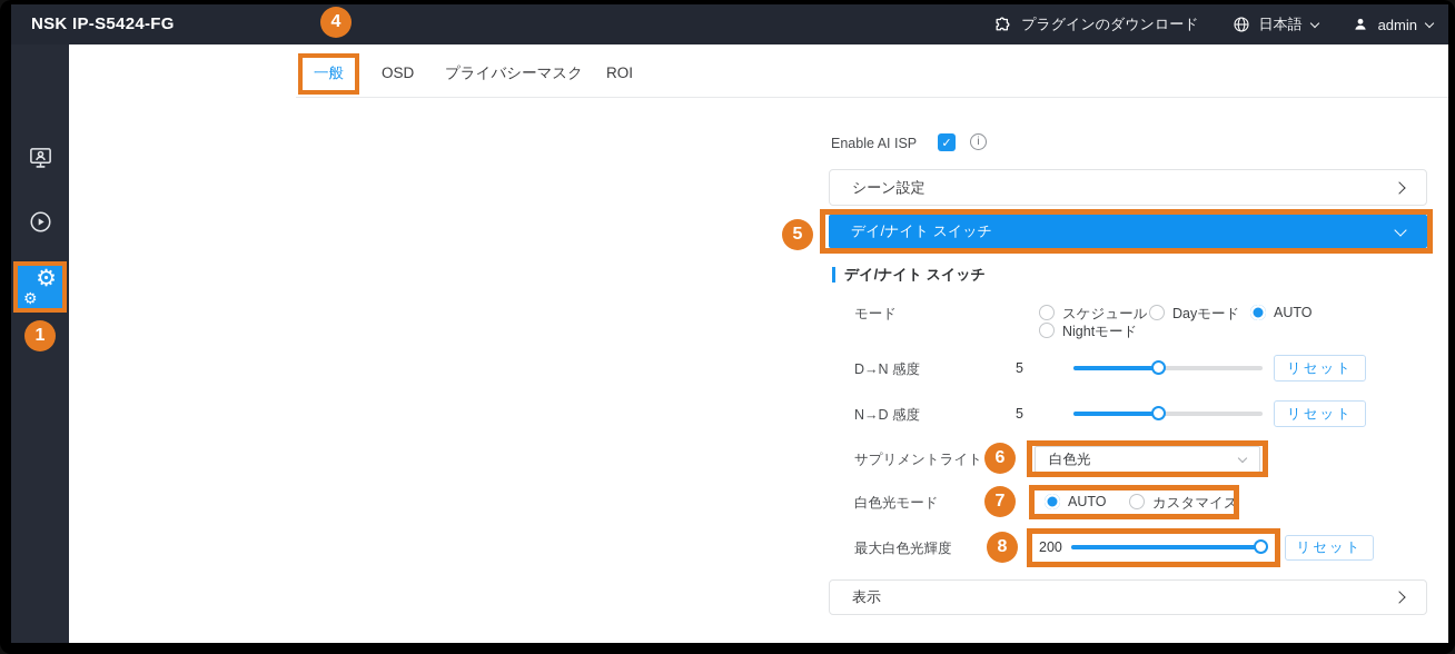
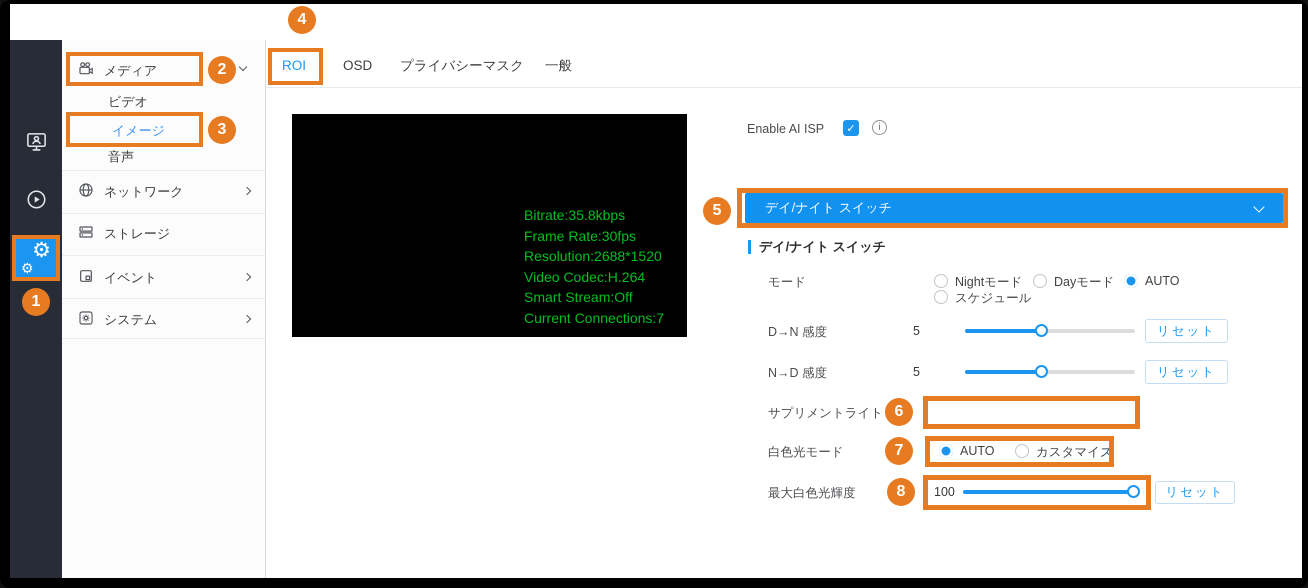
- NSK IP-S5424-FG
- プラグインのダウンロード
- 日本語
- admin
  ⚙
  ⚙
  1
+ メディア
+ 2
+ ビデオ
+ イメージ
+ 3
+ 音声
+ ネットワーク
+ ストレージ
+ イベント
+ システム
- 一般
+ ROI
  OSD
  プライバシーマスク
- ROI
+ 一般
  4
+ Bitrate:35.8kbps
+ Frame Rate:30fps
+ Resolution:2688*1520
+ Video Codec:H.264
+ Smart Stream:Off
+ Current Connections:7
  Enable AI ISP
  ✓
  i
- シーン設定
  デイ/ナイト スイッチ
  5
  デイ/ナイト スイッチ
  モード
- スケジュール
+ Nightモード
  Dayモード
  AUTO
- Nightモード
+ スケジュール
  D→N 感度
  5
  リセット
  N→D 感度
  5
  リセット
  サプリメントライト
  6
- 白色光
  白色光モード
  7
  AUTO
  カスタマイズ
  最大白色光輝度
  8
- 200
+ 100
  リセット
- 表示
